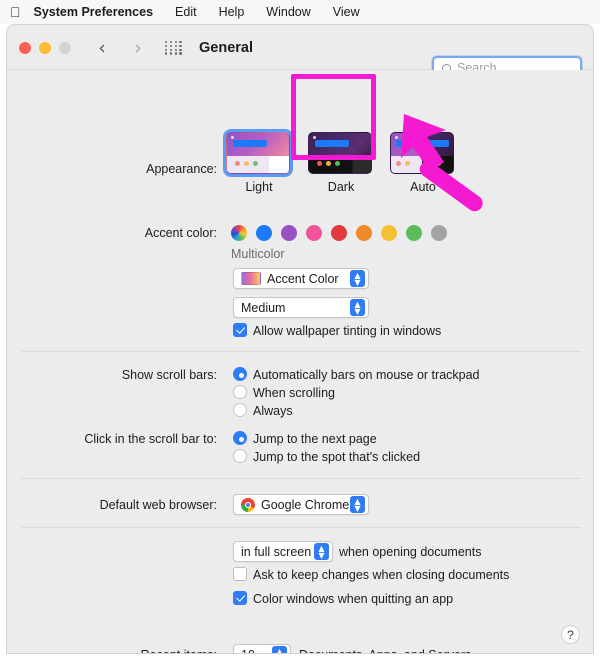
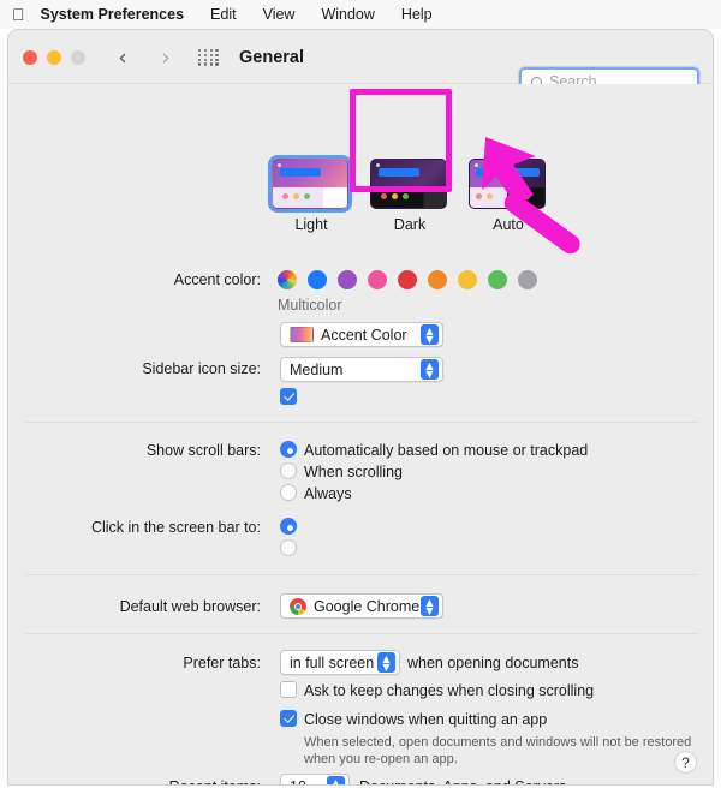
  
  System Preferences
  Edit
- Help
+ View
  Window
- View
+ Help
  ‹
  ›
  General
  Search
- Appearance:
  Light
  Dark
  Auto
  Accent color:
  Multicolor
  Accent Color
  ▲
  ▼
+ Sidebar icon size:
  Medium
  ▲
  ▼
- Allow wallpaper tinting in windows
  Show scroll bars:
- Automatically bars on mouse or trackpad
+ Automatically based on mouse or trackpad
  When scrolling
  Always
- Click in the scroll bar to:
+ Click in the screen bar to:
- Jump to the next page
- Jump to the spot that's clicked
  Default web browser:
  Google Chrome
  ▲
  ▼
+ Prefer tabs:
  in full screen
  ▲
  ▼
  when opening documents
- Ask to keep changes when closing documents
+ Ask to keep changes when closing scrolling
- Color windows when quitting an app
+ Close windows when quitting an app
+ When selected, open documents and windows will not be restored
+ when you re-open an app.
  ▲
  ?
